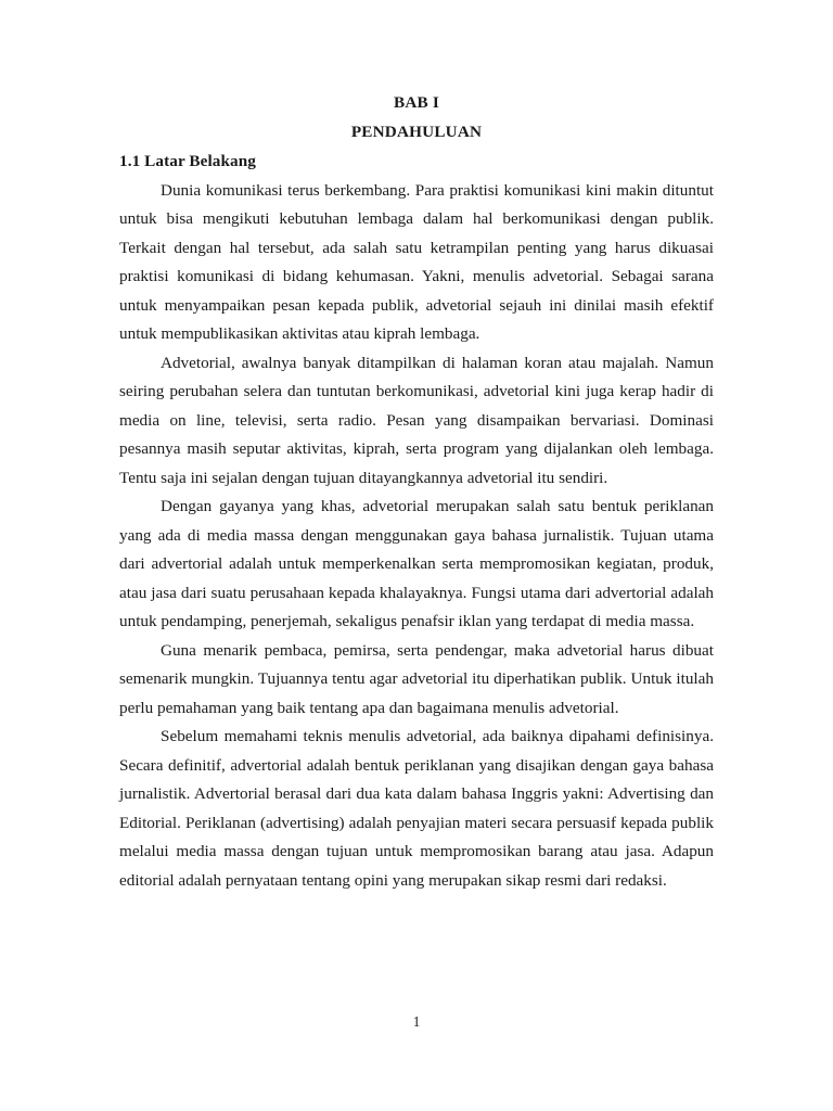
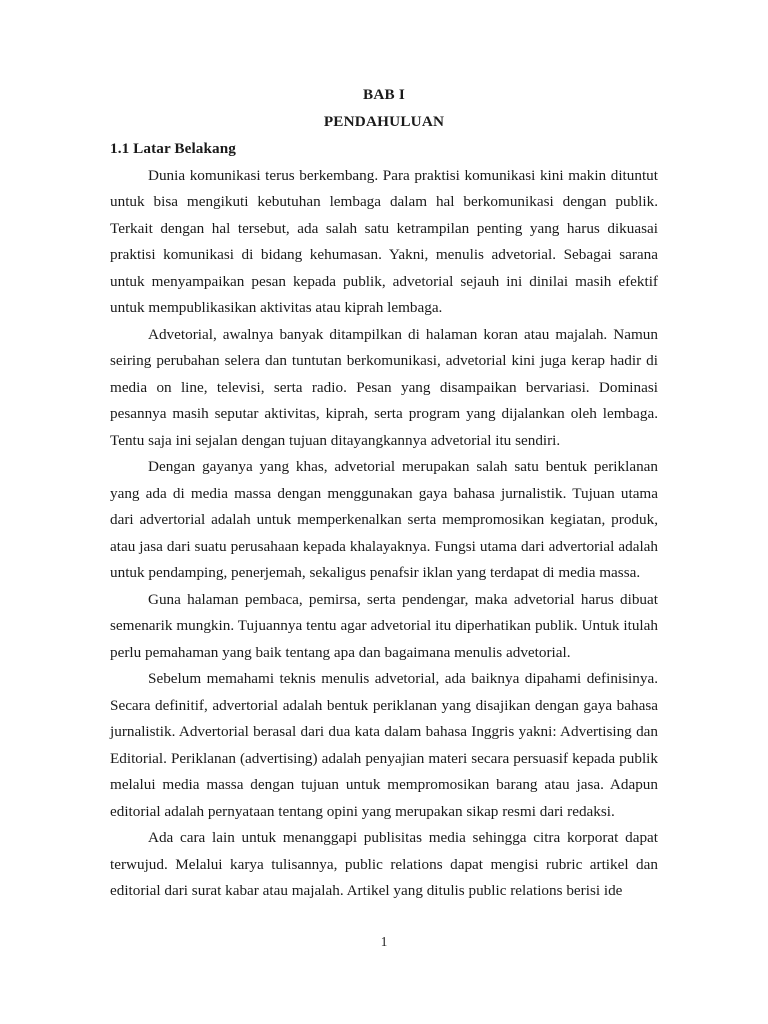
  BAB I
  PENDAHULUAN
  1.1 Latar Belakang
  Dunia komunikasi terus berkembang. Para praktisi komunikasi kini makin dituntut untuk bisa mengikuti kebutuhan lembaga dalam hal berkomunikasi dengan publik. Terkait dengan hal tersebut, ada salah satu ketrampilan penting yang harus dikuasai praktisi komunikasi di bidang kehumasan. Yakni, menulis advetorial. Sebagai sarana untuk menyampaikan pesan kepada publik, advetorial sejauh ini dinilai masih efektif untuk mempublikasikan aktivitas atau kiprah lembaga.
  Advetorial, awalnya banyak ditampilkan di halaman koran atau majalah. Namun seiring perubahan selera dan tuntutan berkomunikasi, advetorial kini juga kerap hadir di media on line, televisi, serta radio. Pesan yang disampaikan bervariasi. Dominasi pesannya masih seputar aktivitas, kiprah, serta program yang dijalankan oleh lembaga. Tentu saja ini sejalan dengan tujuan ditayangkannya advetorial itu sendiri.
  Dengan gayanya yang khas, advetorial merupakan salah satu bentuk periklanan yang ada di media massa dengan menggunakan gaya bahasa jurnalistik. Tujuan utama dari advertorial adalah untuk memperkenalkan serta mempromosikan kegiatan, produk, atau jasa dari suatu perusahaan kepada khalayaknya. Fungsi utama dari advertorial adalah untuk pendamping, penerjemah, sekaligus penafsir iklan yang terdapat di media massa.
- Guna menarik pembaca, pemirsa, serta pendengar, maka advetorial harus dibuat semenarik mungkin. Tujuannya tentu agar advetorial itu diperhatikan publik. Untuk itulah perlu pemahaman yang baik tentang apa dan bagaimana menulis advetorial.
+ Guna halaman pembaca, pemirsa, serta pendengar, maka advetorial harus dibuat semenarik mungkin. Tujuannya tentu agar advetorial itu diperhatikan publik. Untuk itulah perlu pemahaman yang baik tentang apa dan bagaimana menulis advetorial.
  Sebelum memahami teknis menulis advetorial, ada baiknya dipahami definisinya. Secara definitif, advertorial adalah bentuk periklanan yang disajikan dengan gaya bahasa jurnalistik. Advertorial berasal dari dua kata dalam bahasa Inggris yakni: Advertising dan Editorial. Periklanan (advertising) adalah penyajian materi secara persuasif kepada publik melalui media massa dengan tujuan untuk mempromosikan barang atau jasa. Adapun editorial adalah pernyataan tentang opini yang merupakan sikap resmi dari redaksi.
+ Ada cara lain untuk menanggapi publisitas media sehingga citra korporat dapat terwujud. Melalui karya tulisannya, public relations dapat mengisi rubric artikel dan editorial dari surat kabar atau majalah. Artikel yang ditulis public relations berisi ide
  1
